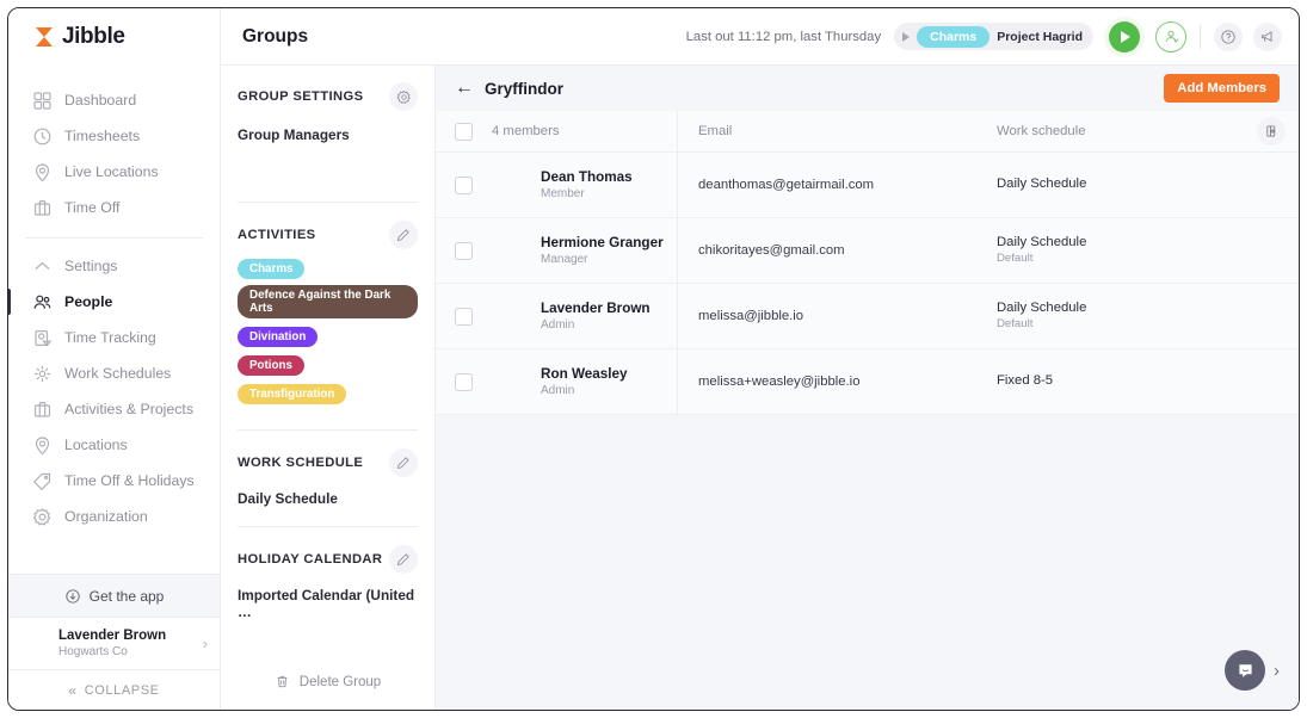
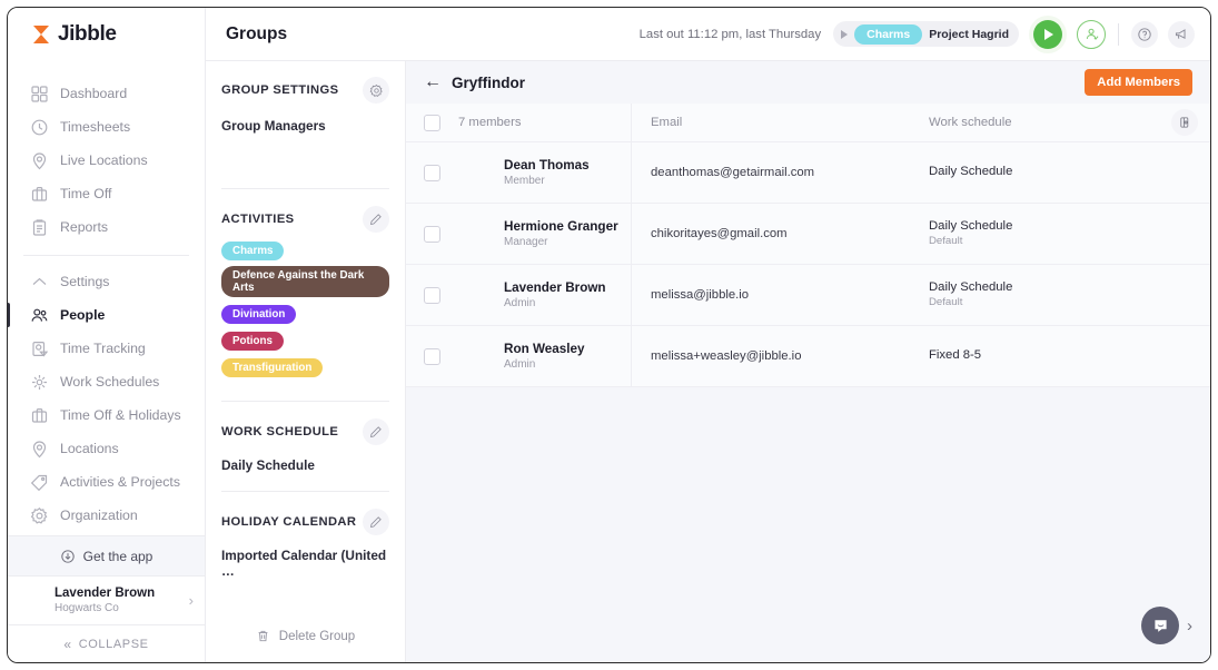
  Jibble
  Dashboard
  Timesheets
  Live Locations
  Time Off
+ Reports
  Settings
  People
  Time Tracking
  Work Schedules
- Activities & Projects
+ Time Off & Holidays
  Locations
- Time Off & Holidays
+ Activities & Projects
  Organization
  Get the app
  Lavender Brown
  Hogwarts Co
  ›
  «
  COLLAPSE
  Groups
  Last out 11:12 pm, last Thursday
  Charms
  Project Hagrid
  GROUP SETTINGS
  Group Managers
  ACTIVITIES
  Charms
  Defence Against the Dark Arts
  Divination
  Potions
  Transfiguration
  WORK SCHEDULE
  Daily Schedule
  HOLIDAY CALENDAR
  Imported Calendar (United …
  Delete Group
  ←
  Gryffindor
  Add Members
- 4 members
+ 7 members
  Email
  Work schedule
  Dean Thomas
  Member
  deanthomas@getairmail.com
  Daily Schedule
  Hermione Granger
  Manager
  chikoritayes@gmail.com
  Daily Schedule
  Default
  Lavender Brown
  Admin
  melissa@jibble.io
  Daily Schedule
  Default
  Ron Weasley
  Admin
  melissa+weasley@jibble.io
  Fixed 8-5
  ›
